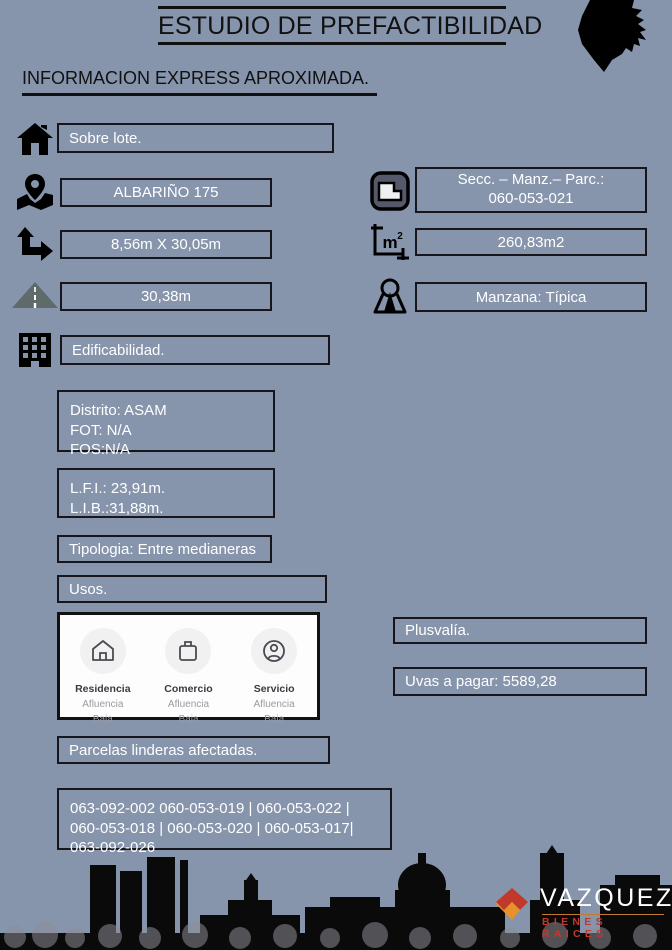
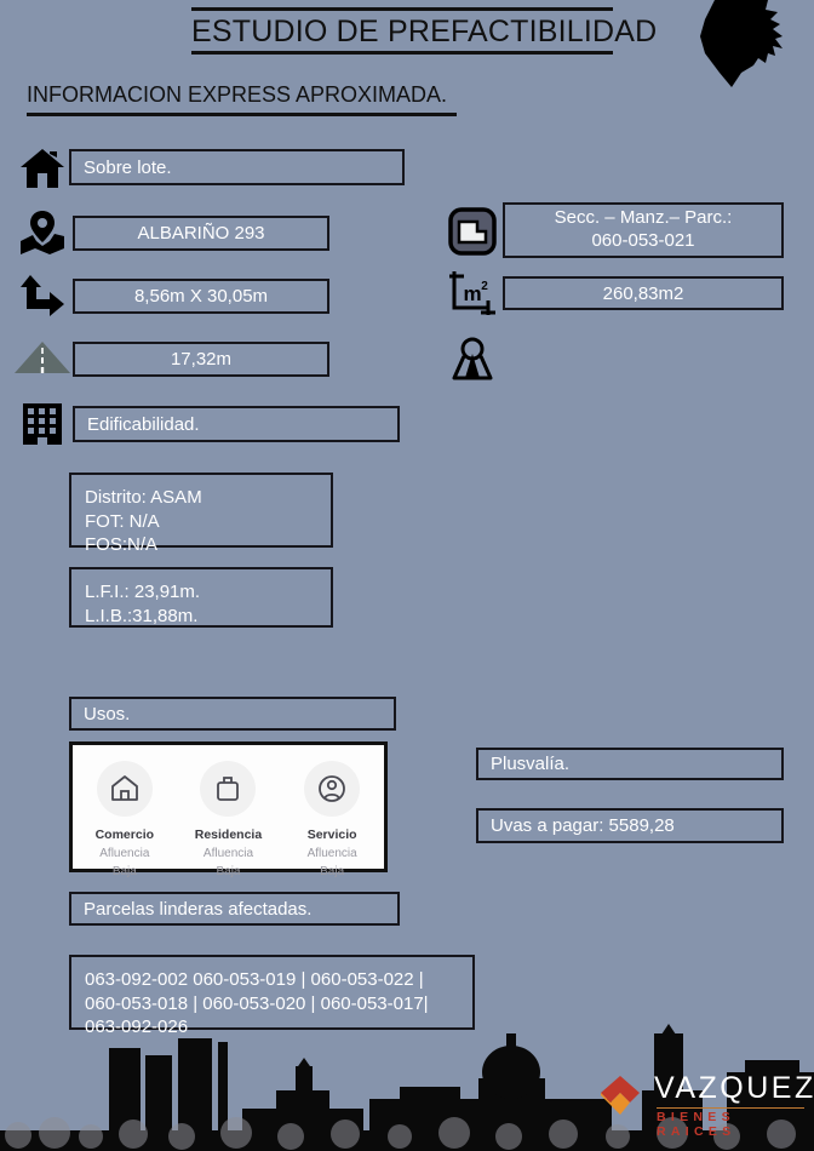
  ESTUDIO DE PREFACTIBILIDAD
  INFORMACION EXPRESS APROXIMADA.
  Sobre lote.
- ALBARIÑO 175
+ ALBARIÑO 293
  8,56m X 30,05m
- 30,38m
+ 17,32m
  Edificabilidad.
  Distrito: ASAM
  FOT: N/A
  FOS:N/A
  L.F.I.: 23,91m.
  L.I.B.:31,88m.
- Tipologia: Entre medianeras
  Usos.
- Residencia
+ Comercio
  Afluencia
  Baja
- Comercio
+ Residencia
  Afluencia
  Baja
  Servicio
  Afluencia
  Baja
  Parcelas linderas afectadas.
  063-092-002 060-053-019 | 060-053-022 |
  060-053-018 | 060-053-020 | 060-053-017|
  063-092-026
  m
  2
  Secc. – Manz.– Parc.:
  060-053-021
  260,83m2
- Manzana: Típica
  Plusvalía.
  Uvas a pagar: 5589,28
  VAZQUEZ
  BIENES RAICES
